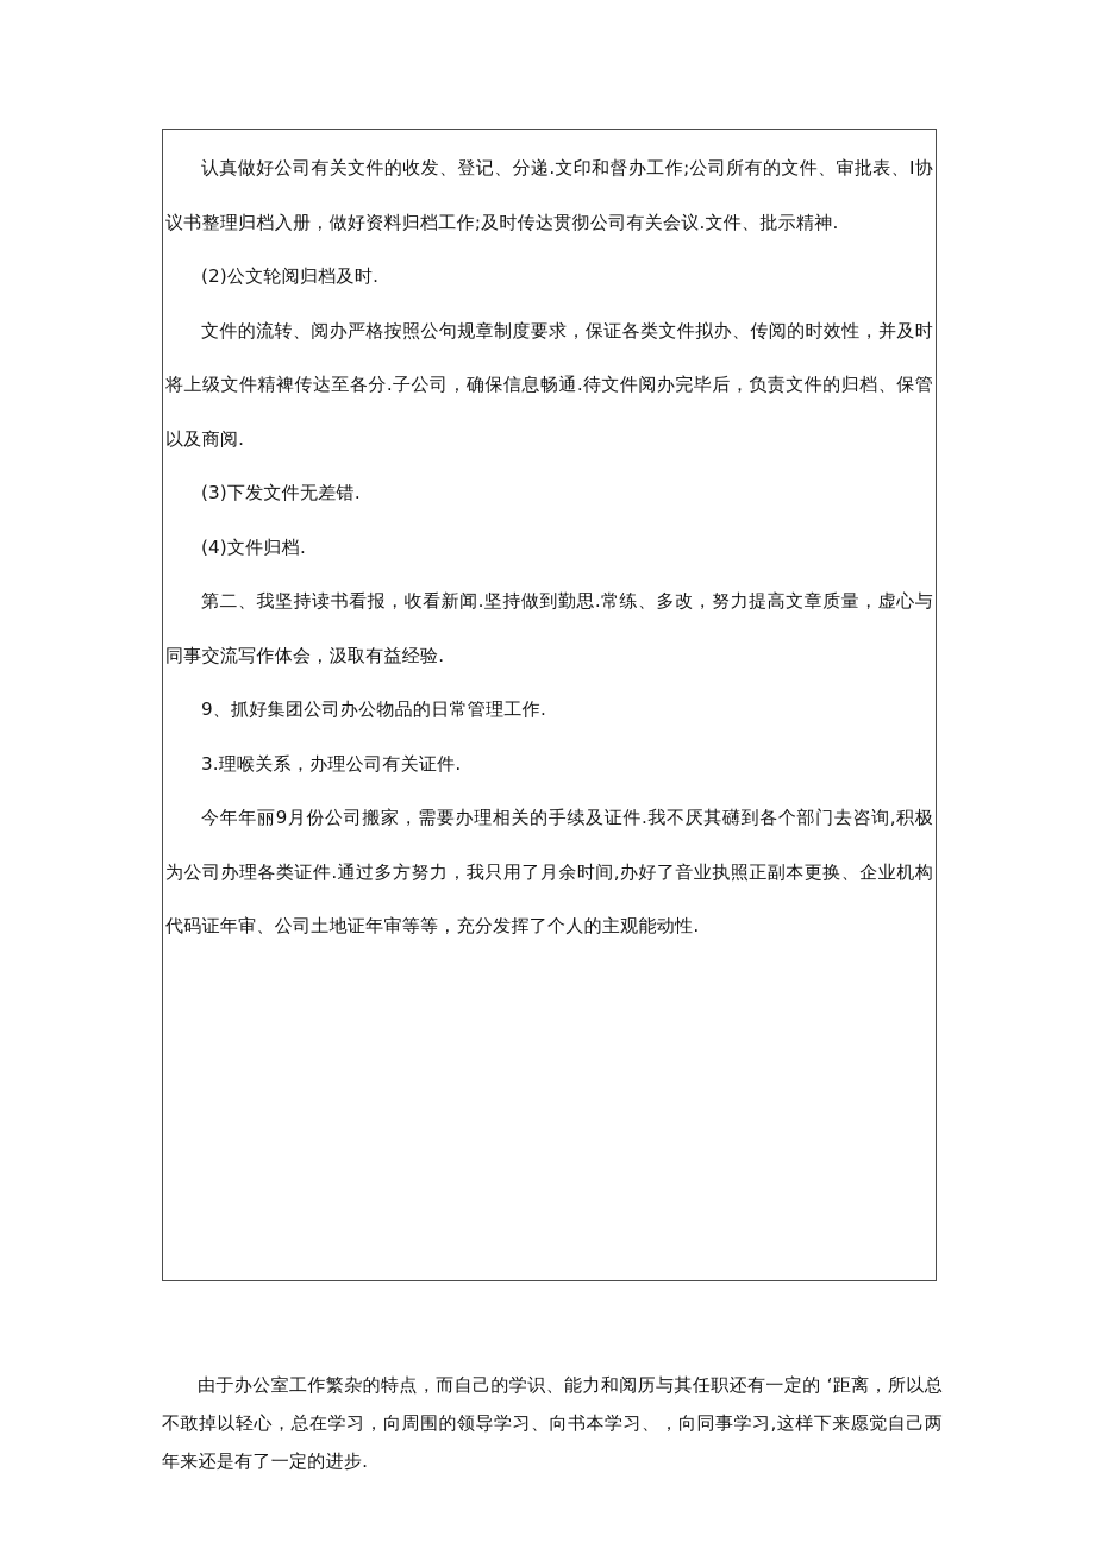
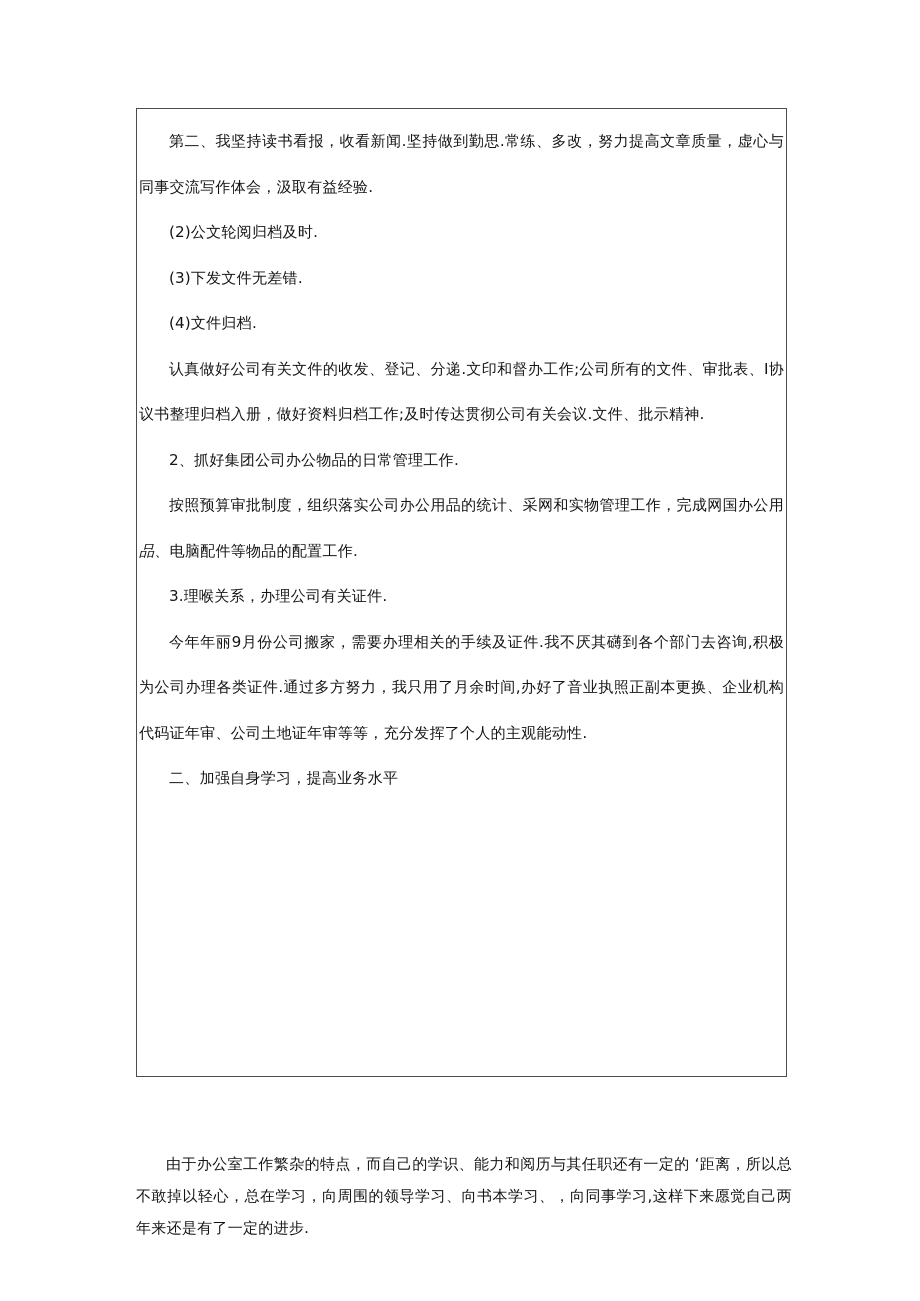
- 认真做好公司有关文件的收发、登记、分递.文印和督办工作;公司所有的文件、审批表、I协议书整理归档入册，做好资料归档工作;及时传达贯彻公司有关会议.文件、批示精神.
+ 第二、我坚持读书看报，收看新闻.坚持做到勤思.常练、多改，努力提高文章质量，虚心与同事交流写作体会，汲取有益经验.
  (2)公文轮阅归档及时.
- 文件的流转、阅办严格按照公句规章制度要求，保证各类文件拟办、传阅的时效性，并及时将上级文件精裨传达至各分.子公司，确保信息畅通.待文件阅办完毕后，负责文件的归档、保管以及商阅.
  (3)下发文件无差错.
  (4)文件归档.
- 第二、我坚持读书看报，收看新闻.坚持做到勤思.常练、多改，努力提高文章质量，虚心与同事交流写作体会，汲取有益经验.
+ 认真做好公司有关文件的收发、登记、分递.文印和督办工作;公司所有的文件、审批表、I协议书整理归档入册，做好资料归档工作;及时传达贯彻公司有关会议.文件、批示精神.
- 9、抓好集团公司办公物品的日常管理工作.
+ 2、抓好集团公司办公物品的日常管理工作.
+ 按照预算审批制度，组织落实公司办公用品的统计、采网和实物管理工作，完成网国办公用品、电脑配件等物品的配置工作.
  3.理喉关系，办理公司有关证件.
  今年年丽9月份公司搬家，需要办理相关的手续及证件.我不厌其礴到各个部门去咨询,积极为公司办理各类证件.通过多方努力，我只用了月余时间,办好了音业执照正副本更换、企业机构代码证年审、公司土地证年审等等，充分发挥了个人的主观能动性.
+ 二、加强自身学习，提高业务水平
  由于办公室工作繁杂的特点，而自己的学识、能力和阅历与其任职还有一定的 ‘距离，所以总不敢掉以轻心，总在学习，向周围的领导学习、向书本学习、，向同事学习,这样下来愿觉自己两年来还是有了一定的进步.
